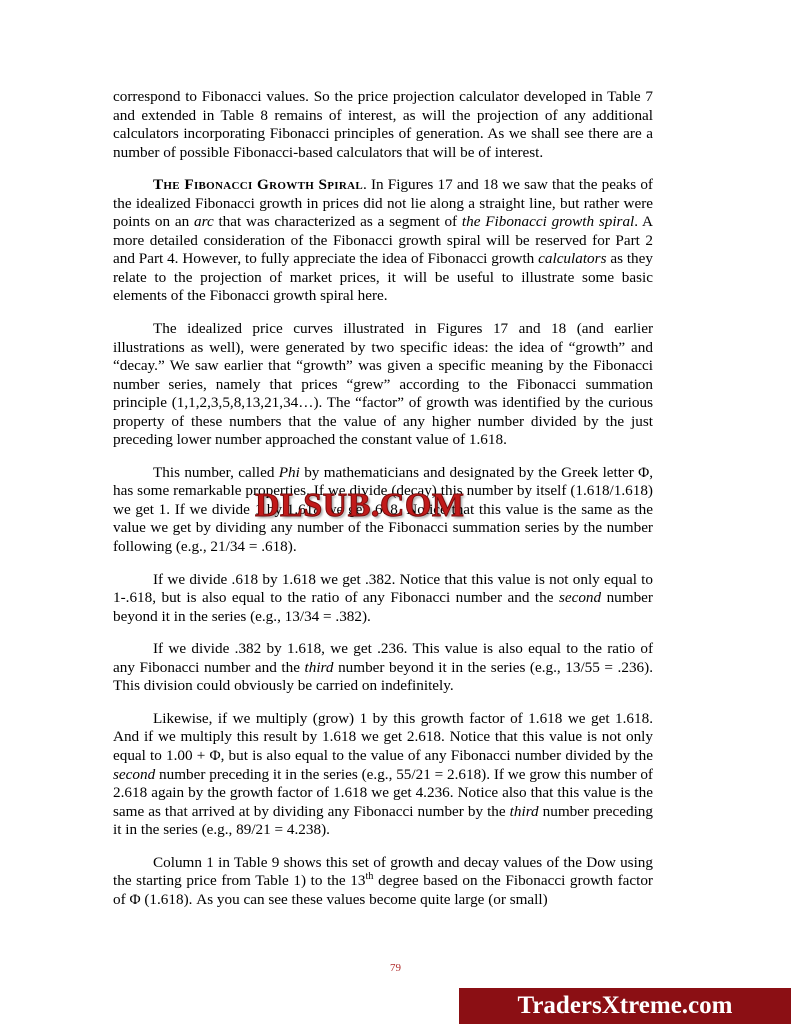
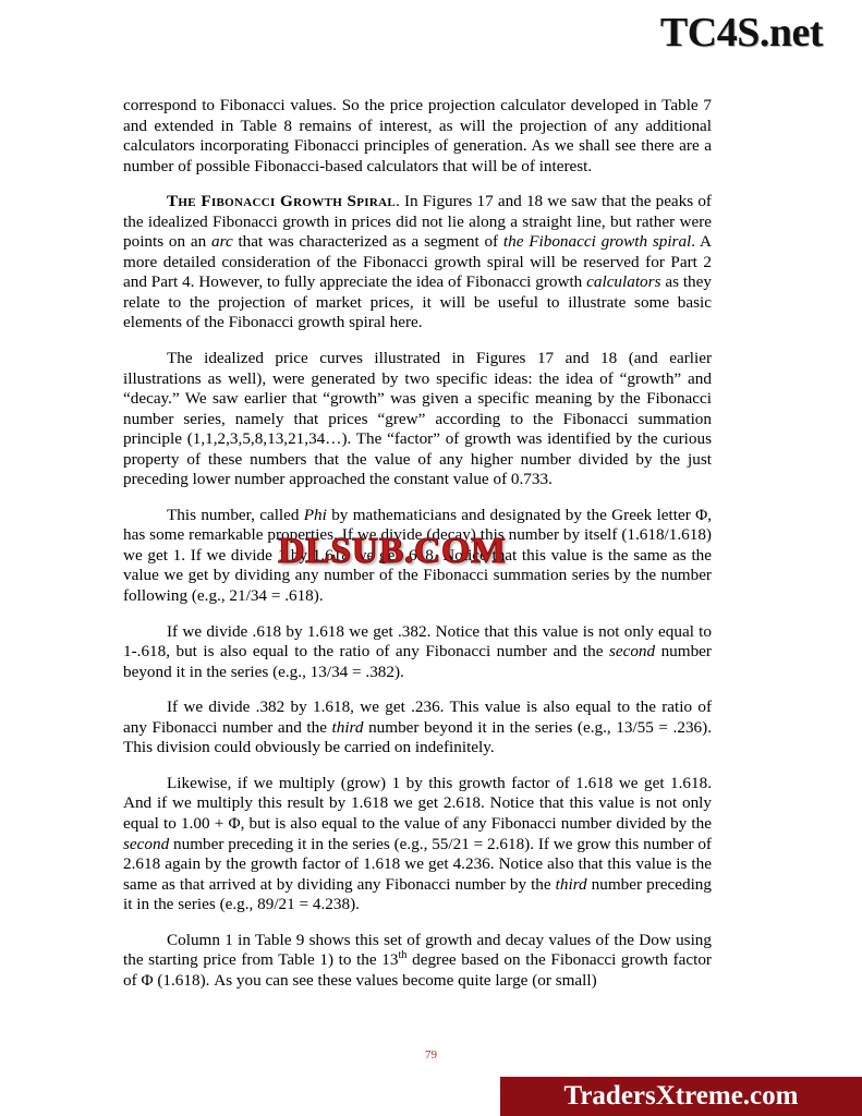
+ TC4S.net
  correspond to Fibonacci values. So the price projection calculator developed in Table 7 and extended in Table 8 remains of interest, as will the projection of any additional calculators incorporating Fibonacci principles of generation. As we shall see there are a number of possible Fibonacci-based calculators that will be of interest.
  The Fibonacci Growth Spiral. In Figures 17 and 18 we saw that the peaks of the idealized Fibonacci growth in prices did not lie along a straight line, but rather were points on an arc that was characterized as a segment of the Fibonacci growth spiral. A more detailed consideration of the Fibonacci growth spiral will be reserved for Part 2 and Part 4. However, to fully appreciate the idea of Fibonacci growth calculators as they relate to the projection of market prices, it will be useful to illustrate some basic elements of the Fibonacci growth spiral here.
- The idealized price curves illustrated in Figures 17 and 18 (and earlier illustrations as well), were generated by two specific ideas: the idea of “growth” and “decay.” We saw earlier that “growth” was given a specific meaning by the Fibonacci number series, namely that prices “grew” according to the Fibonacci summation principle (1,1,2,3,5,8,13,21,34…). The “factor” of growth was identified by the curious property of these numbers that the value of any higher number divided by the just preceding lower number approached the constant value of 1.618.
+ The idealized price curves illustrated in Figures 17 and 18 (and earlier illustrations as well), were generated by two specific ideas: the idea of “growth” and “decay.” We saw earlier that “growth” was given a specific meaning by the Fibonacci number series, namely that prices “grew” according to the Fibonacci summation principle (1,1,2,3,5,8,13,21,34…). The “factor” of growth was identified by the curious property of these numbers that the value of any higher number divided by the just preceding lower number approached the constant value of 0.733.
  This number, called Phi by mathematicians and designated by the Greek letter Φ, has some remarkable properties. If we divide (decay) this number by itself (1.618/1.618) we get 1. If we divide 1 by 1.618 we get .618. Notice that this value is the same as the value we get by dividing any number of the Fibonacci summation series by the number following (e.g., 21/34 = .618).
  If we divide .618 by 1.618 we get .382. Notice that this value is not only equal to 1-.618, but is also equal to the ratio of any Fibonacci number and the second number beyond it in the series (e.g., 13/34 = .382).
  If we divide .382 by 1.618, we get .236. This value is also equal to the ratio of any Fibonacci number and the third number beyond it in the series (e.g., 13/55 = .236). This division could obviously be carried on indefinitely.
  Likewise, if we multiply (grow) 1 by this growth factor of 1.618 we get 1.618. And if we multiply this result by 1.618 we get 2.618. Notice that this value is not only equal to 1.00 + Φ, but is also equal to the value of any Fibonacci number divided by the second number preceding it in the series (e.g., 55/21 = 2.618). If we grow this number of 2.618 again by the growth factor of 1.618 we get 4.236. Notice also that this value is the same as that arrived at by dividing any Fibonacci number by the third number preceding it in the series (e.g., 89/21 = 4.238).
  Column 1 in Table 9 shows this set of growth and decay values of the Dow using the starting price from Table 1) to the 13th degree based on the Fibonacci growth factor of Φ (1.618). As you can see these values become quite large (or small)
  DLSUB.COM
  79
  TradersXtreme.com
